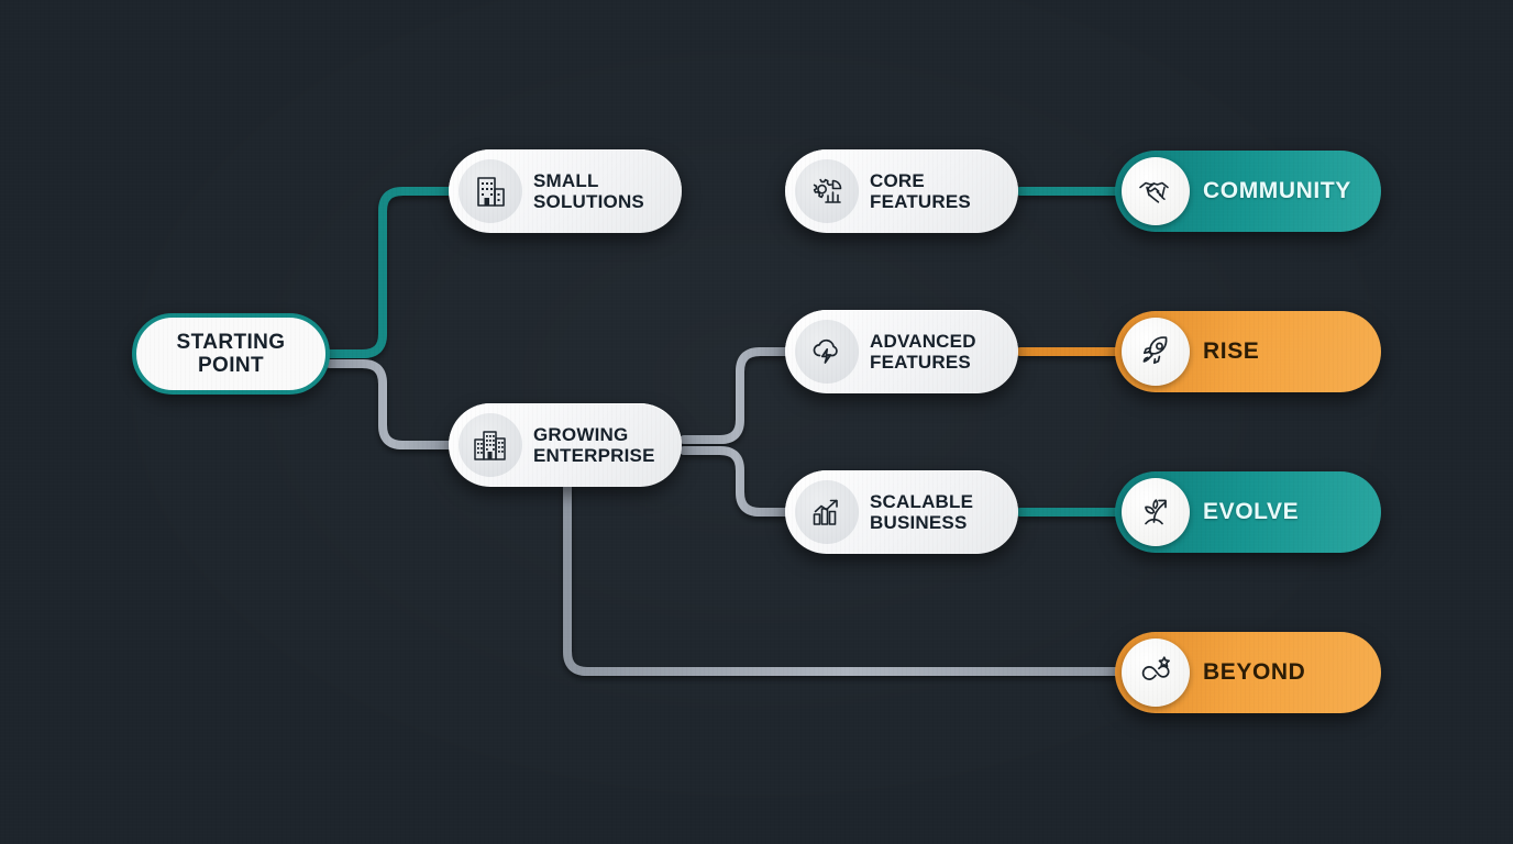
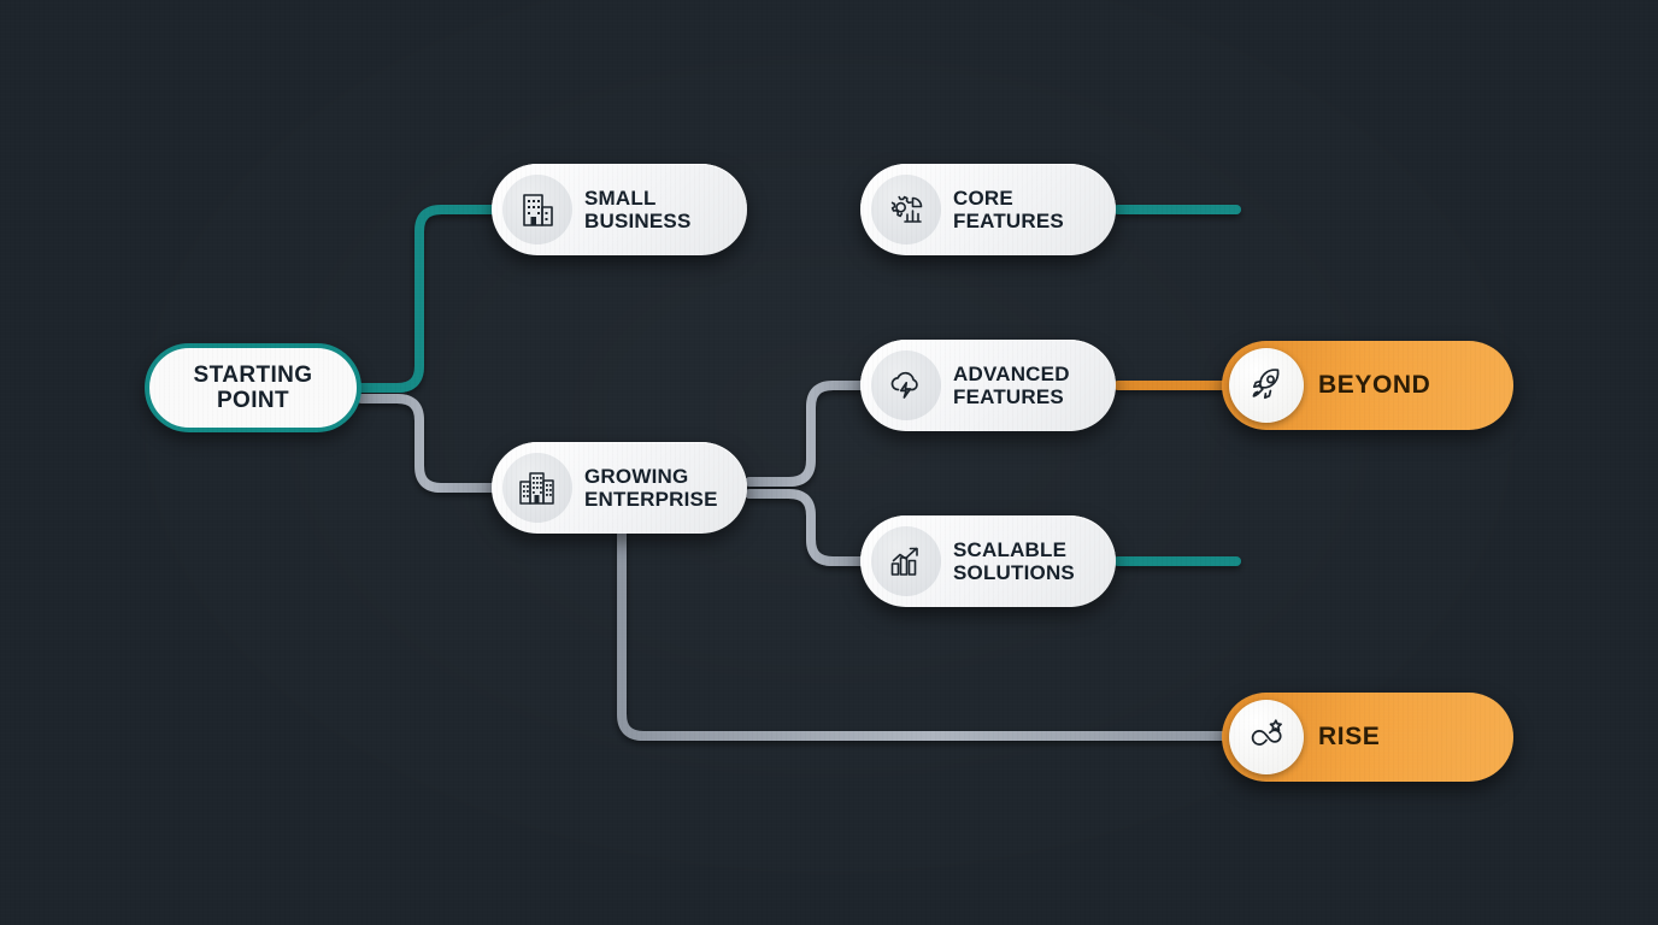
  STARTING
  POINT
  SMALL
- SOLUTIONS
+ BUSINESS
  CORE
  FEATURES
  GROWING
  ENTERPRISE
  ADVANCED
  FEATURES
  SCALABLE
- BUSINESS
+ SOLUTIONS
- COMMUNITY
- RISE
+ BEYOND
- EVOLVE
- BEYOND
+ RISE
